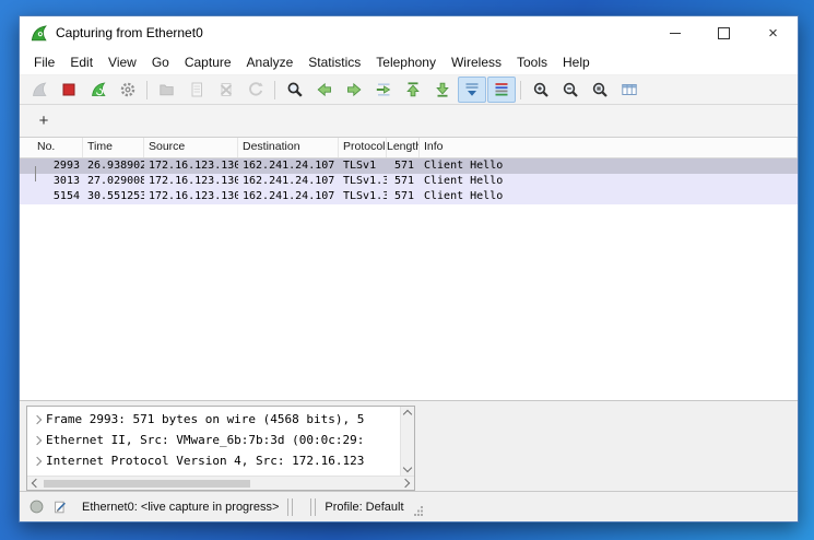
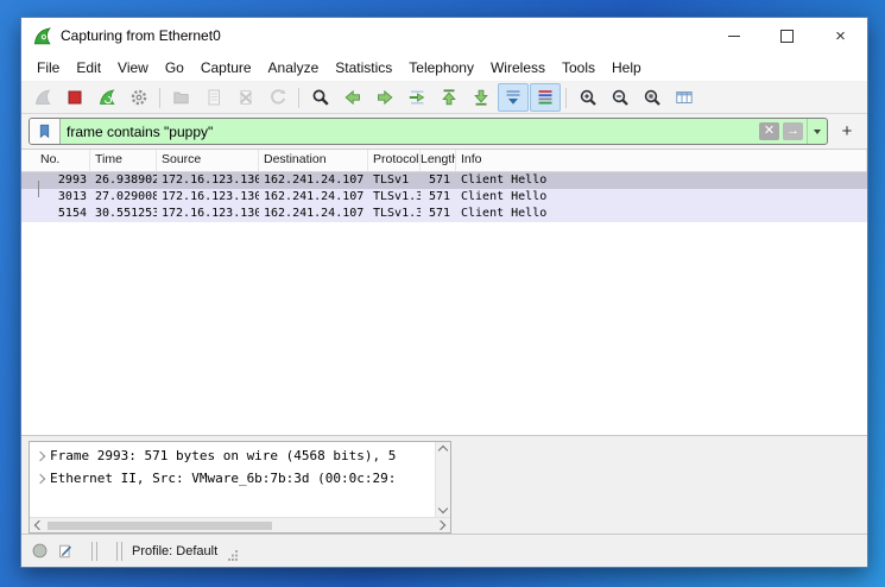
  Capturing from Ethernet0
  ×
  File
  Edit
  View
  Go
  Capture
  Analyze
  Statistics
  Telephony
  Wireless
  Tools
  Help
+ frame contains "puppy"
+ ✕
+ →
  +
  No.
  Time
  Source
  Destination
  Protocol
  Length
  Info
  2993
  26.938902
  172.16.123.130
  162.241.24.107
  TLSv1
  571
  Client Hello
  3013
  27.029008
  172.16.123.130
  162.241.24.107
  TLSv1.3
  571
  Client Hello
  5154
  30.551253
  172.16.123.130
  162.241.24.107
  TLSv1.3
  571
  Client Hello
  Frame 2993: 571 bytes on wire (4568 bits), 5
  Ethernet II, Src: VMware_6b:7b:3d (00:0c:29:
- Internet Protocol Version 4, Src: 172.16.123
- Ethernet0: <live capture in progress>
  Profile: Default
